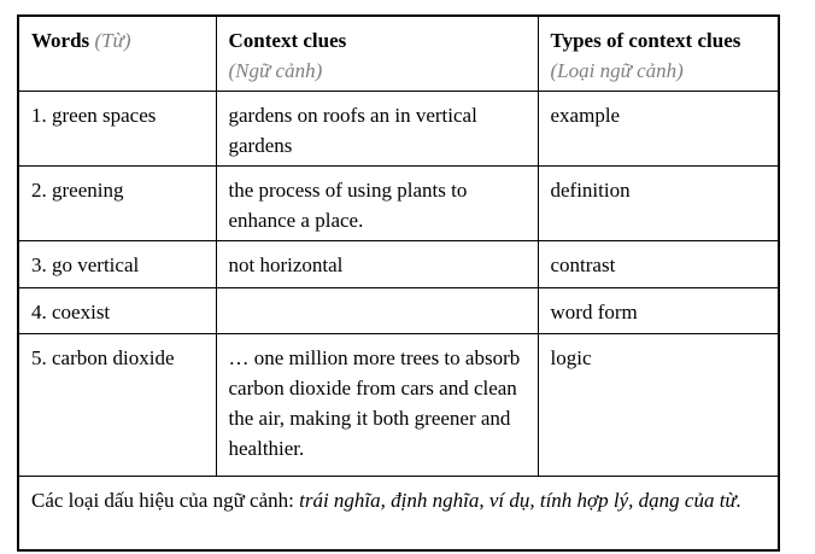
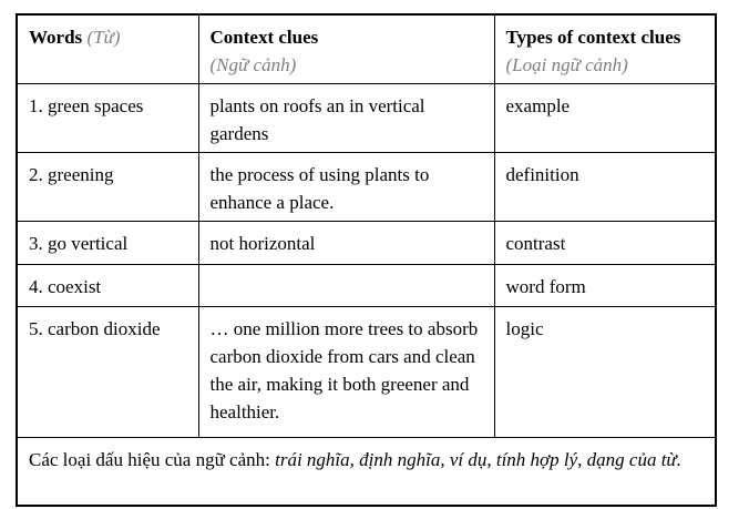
  Words (Từ)	Context clues (Ngữ cảnh)	Types of context clues (Loại ngữ cảnh)
- 1. green spaces	gardens on roofs an in vertical gardens	example
+ 1. green spaces	plants on roofs an in vertical gardens	example
  2. greening	the process of using plants to enhance a place.	definition
  3. go vertical	not horizontal	contrast
  4. coexist		word form
  5. carbon dioxide	… one million more trees to absorb carbon dioxide from cars and clean the air, making it both greener and healthier.	logic
  Các loại dấu hiệu của ngữ cảnh: trái nghĩa, định nghĩa, ví dụ, tính hợp lý, dạng của từ.
